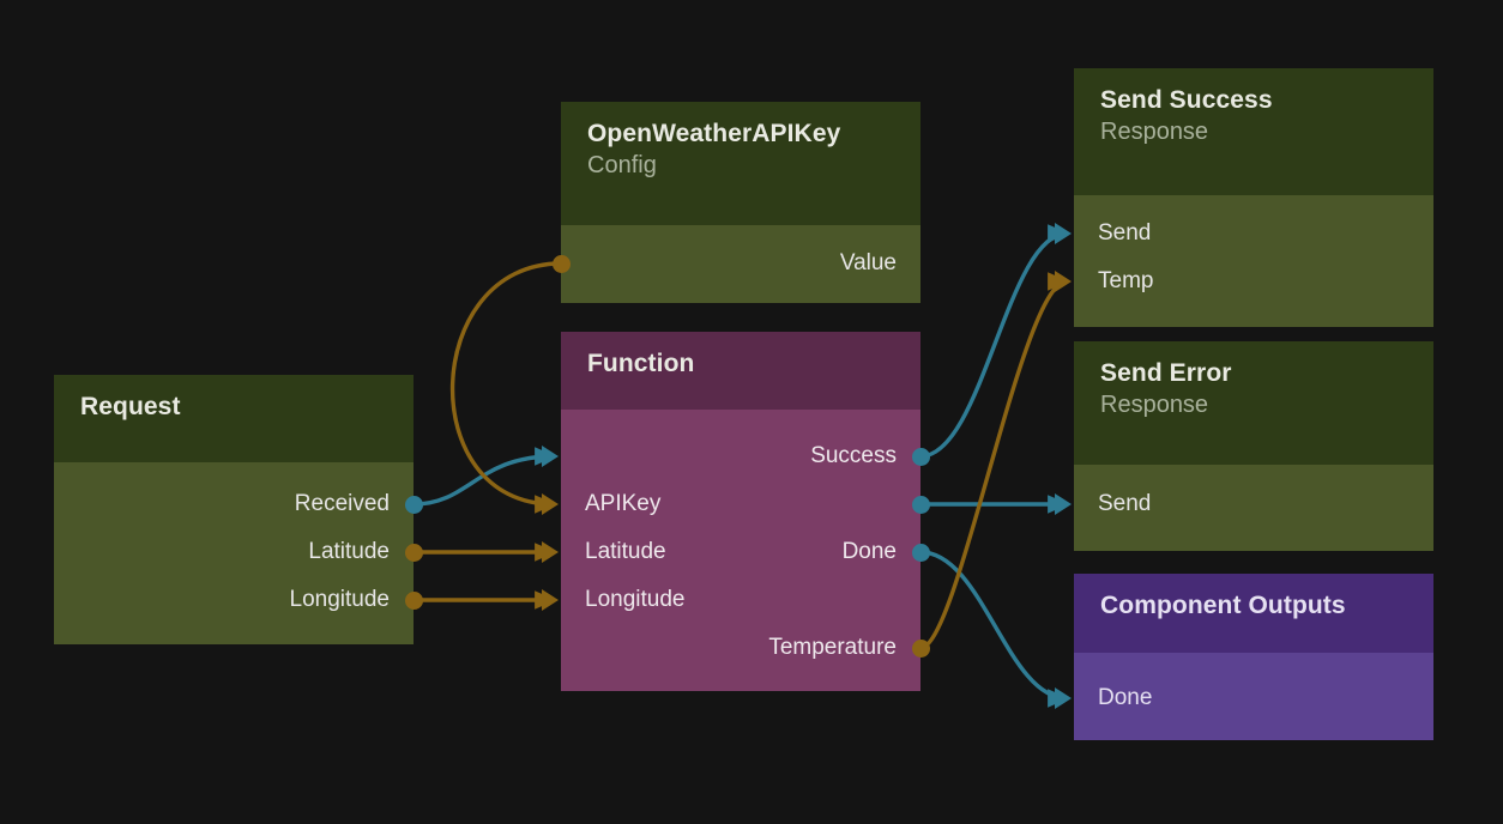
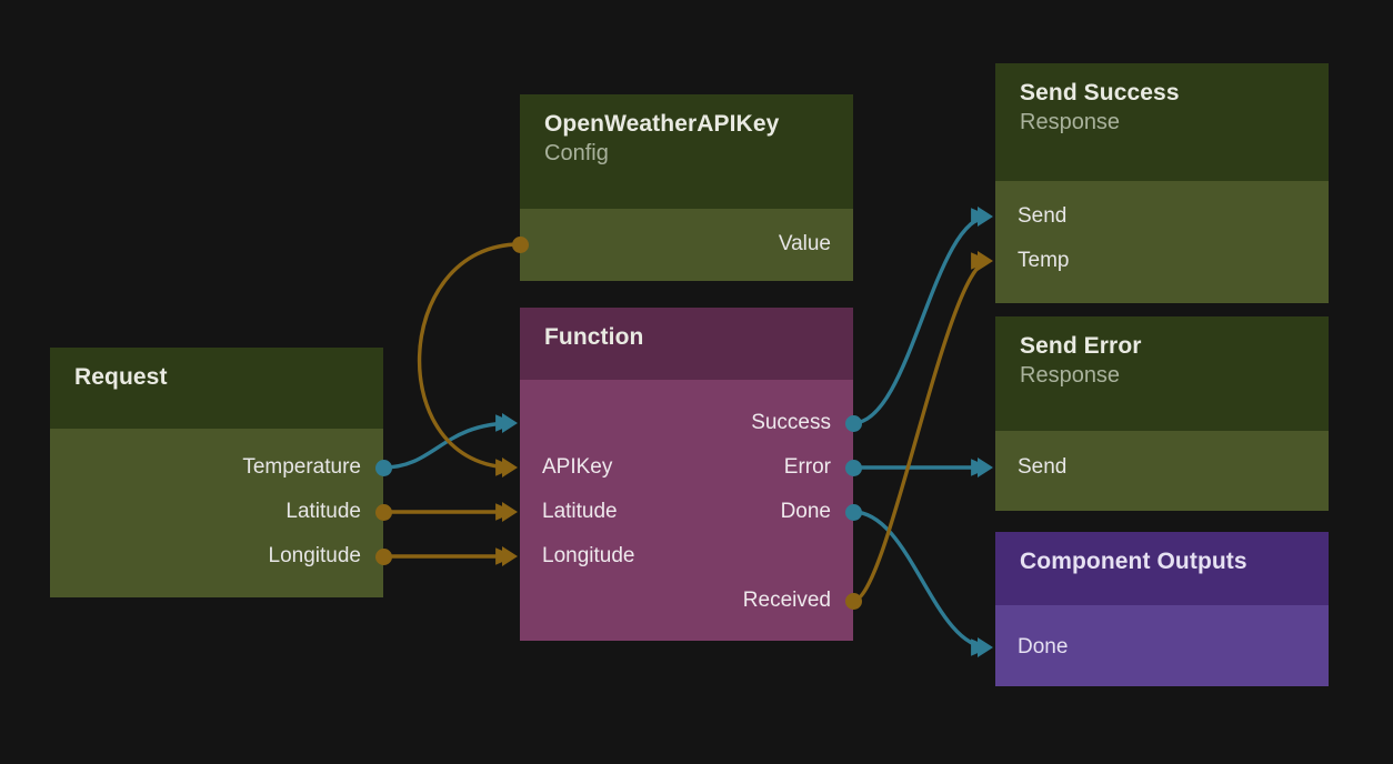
  Request
- Received
+ Temperature
  Latitude
  Longitude
  OpenWeatherAPIKey
  Config
  Value
  Function
  APIKey
  Latitude
  Longitude
  Success
+ Error
  Done
- Temperature
+ Received
  Send Success
  Response
  Send
  Temp
  Send Error
  Response
  Send
  Component Outputs
  Done
